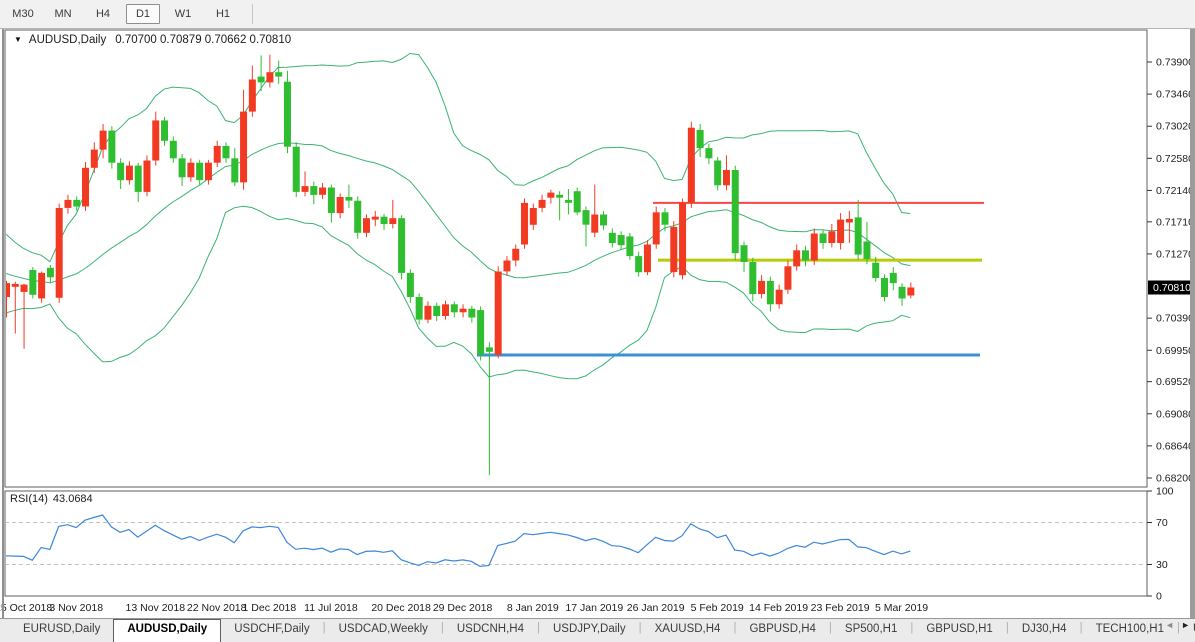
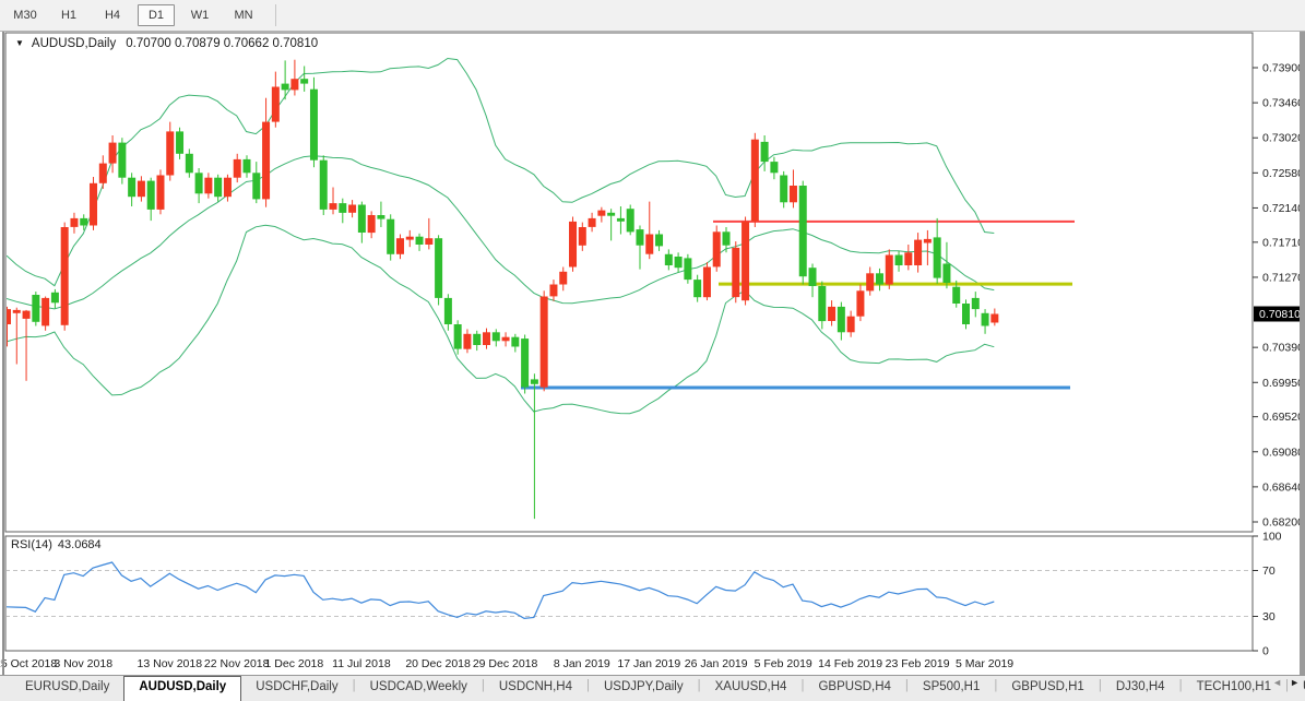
  M30
- MN
+ H1
  H4
  D1
  W1
- H1
+ MN
  0.7390
  0.7346
  0.7302
  0.7258
  0.7214
  0.7171
  0.7127
  0.7039
  0.6995
  0.6952
  0.6908
  0.6864
  0.6820
  0.70810
  100
  70
  30
  0
  Oct 2018
  3 Nov 2018
  13 Nov 2018
  22 Nov 2018
  1 Dec 2018
  11 Jul 2018
  20 Dec 2018
  29 Dec 2018
  8 Jan 2019
  17 Jan 2019
  26 Jan 2019
  5 Feb 2019
  14 Feb 2019
  23 Feb 2019
  5 Mar 2019
  ▼ AUDUSD,Daily 0.70700 0.70879 0.70662 0.70810
  RSI(14) 43.0684
  EURUSD,Daily
  AUDUSD,Daily
  USDCHF,Daily
  |
  USDCAD,Weekly
  |
  USDCNH,H4
  |
  USDJPY,Daily
  |
  XAUUSD,H4
  |
  GBPUSD,H4
  |
  SP500,H1
  |
  GBPUSD,H1
  |
  DJ30,H4
  |
  TECH100,H1
  |
  ◄ ►
